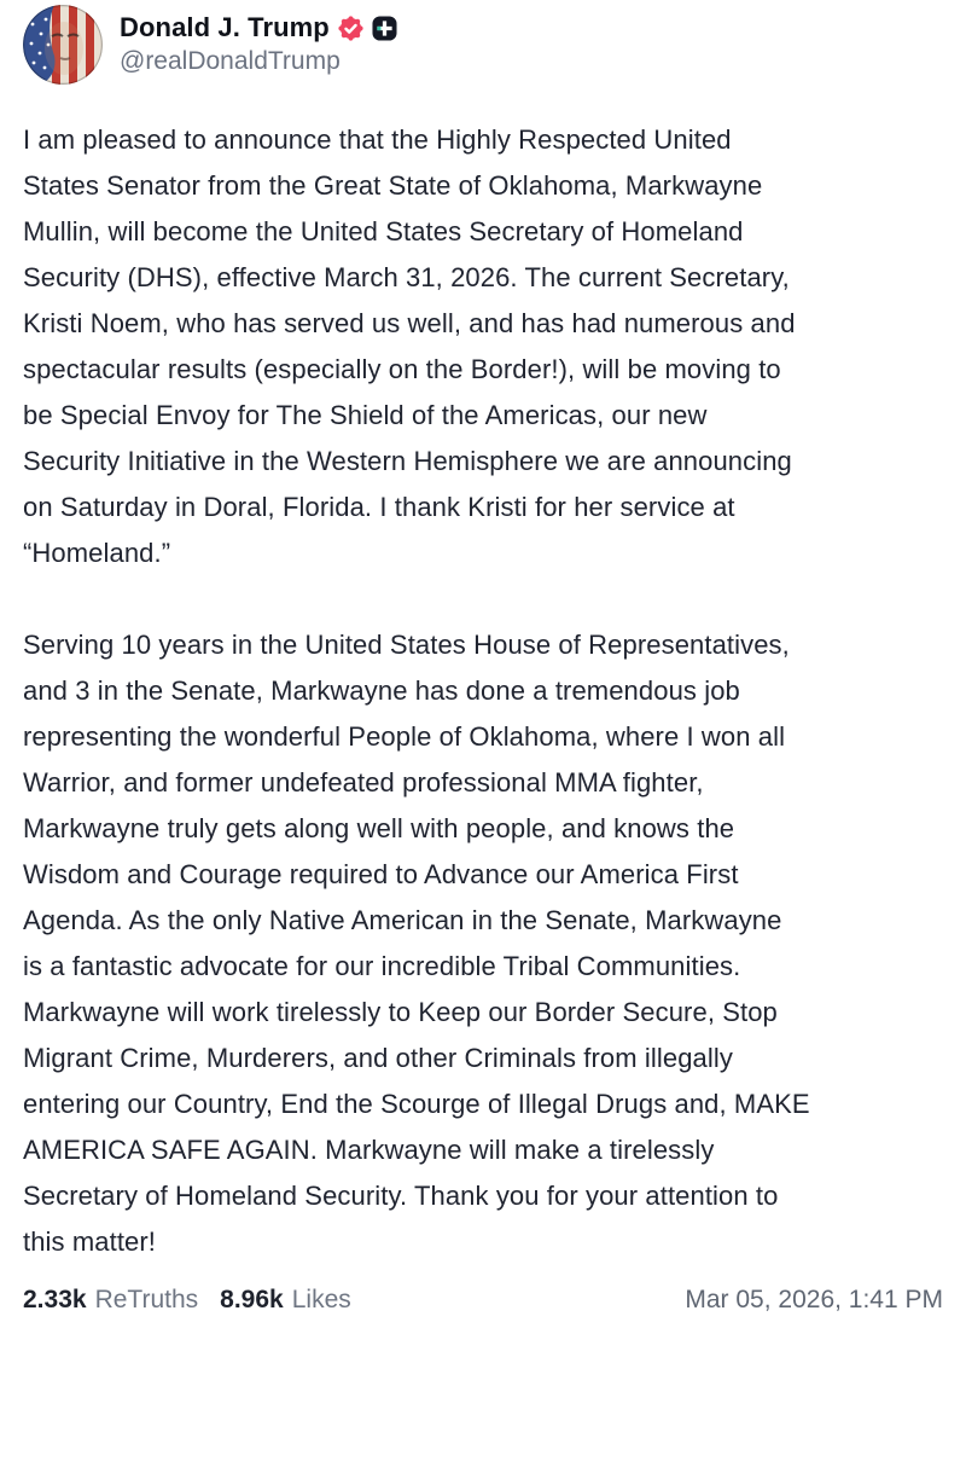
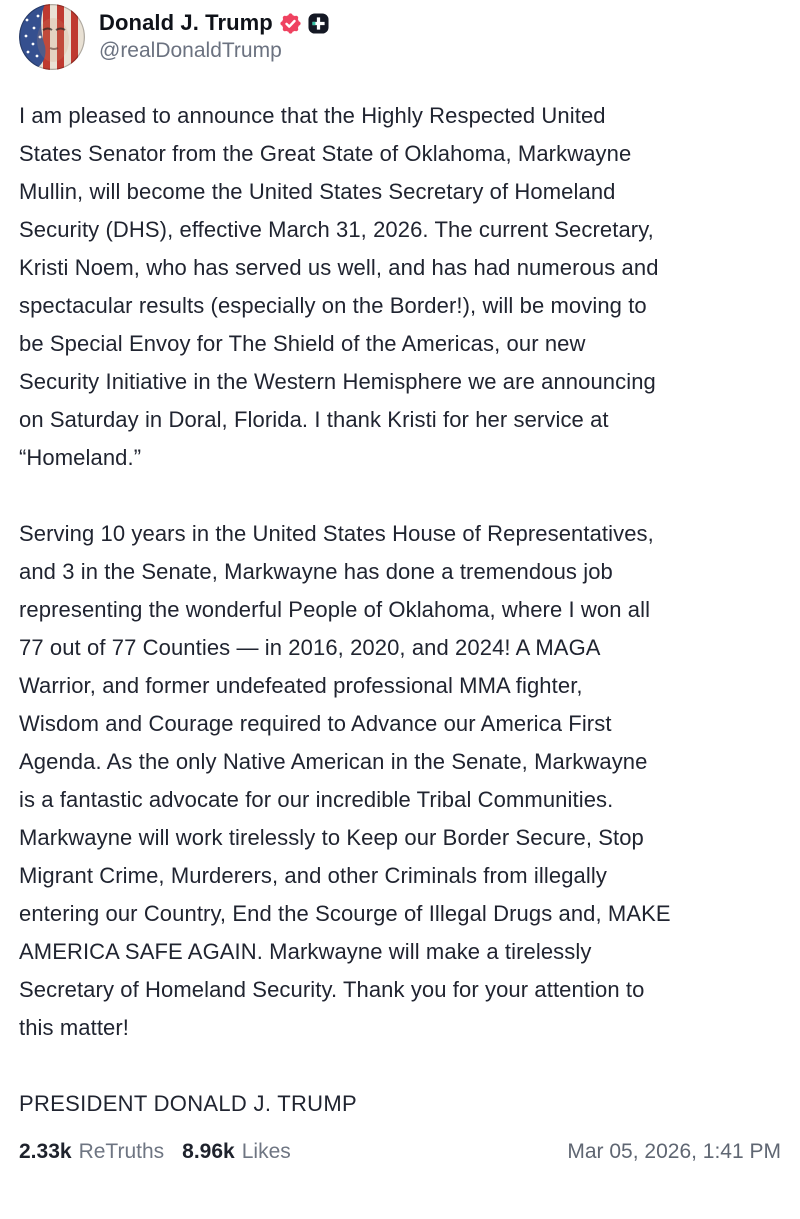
  Donald J. Trump
  @realDonaldTrump
  I am pleased to announce that the Highly Respected United
  States Senator from the Great State of Oklahoma, Markwayne
  Mullin, will become the United States Secretary of Homeland
  Security (DHS), effective March 31, 2026. The current Secretary,
  Kristi Noem, who has served us well, and has had numerous and
  spectacular results (especially on the Border!), will be moving to
  be Special Envoy for The Shield of the Americas, our new
  Security Initiative in the Western Hemisphere we are announcing
  on Saturday in Doral, Florida. I thank Kristi for her service at
  “Homeland.”
  Serving 10 years in the United States House of Representatives,
  and 3 in the Senate, Markwayne has done a tremendous job
  representing the wonderful People of Oklahoma, where I won all
+ 77 out of 77 Counties — in 2016, 2020, and 2024! A MAGA
  Warrior, and former undefeated professional MMA fighter,
- Markwayne truly gets along well with people, and knows the
  Wisdom and Courage required to Advance our America First
  Agenda. As the only Native American in the Senate, Markwayne
  is a fantastic advocate for our incredible Tribal Communities.
  Markwayne will work tirelessly to Keep our Border Secure, Stop
  Migrant Crime, Murderers, and other Criminals from illegally
  entering our Country, End the Scourge of Illegal Drugs and, MAKE
  AMERICA SAFE AGAIN. Markwayne will make a tirelessly
  Secretary of Homeland Security. Thank you for your attention to
  this matter!
+ PRESIDENT DONALD J. TRUMP
  2.33k
  ReTruths
  8.96k
  Likes
  Mar 05, 2026, 1:41 PM
